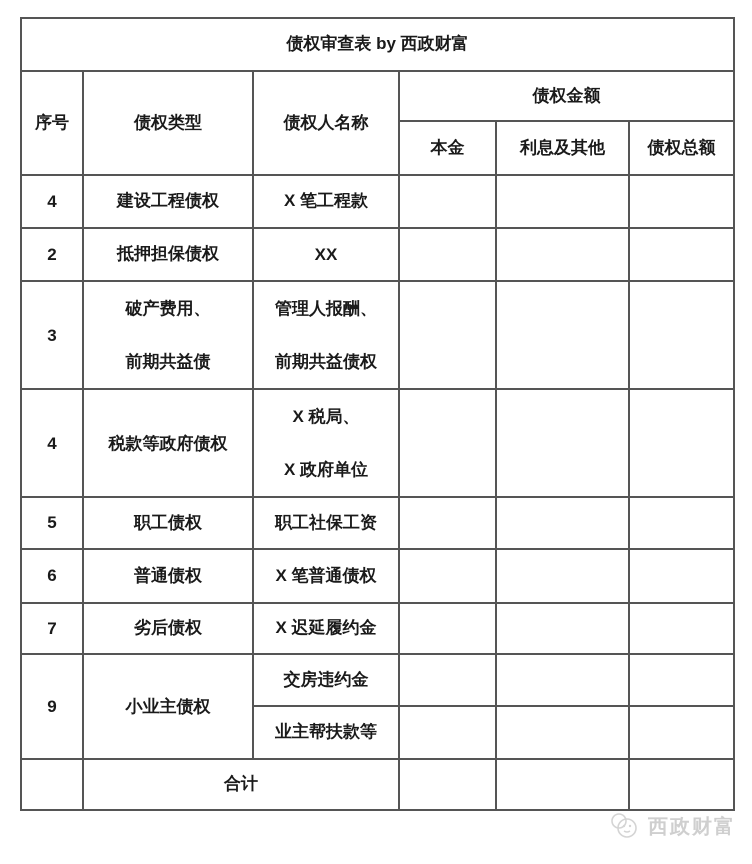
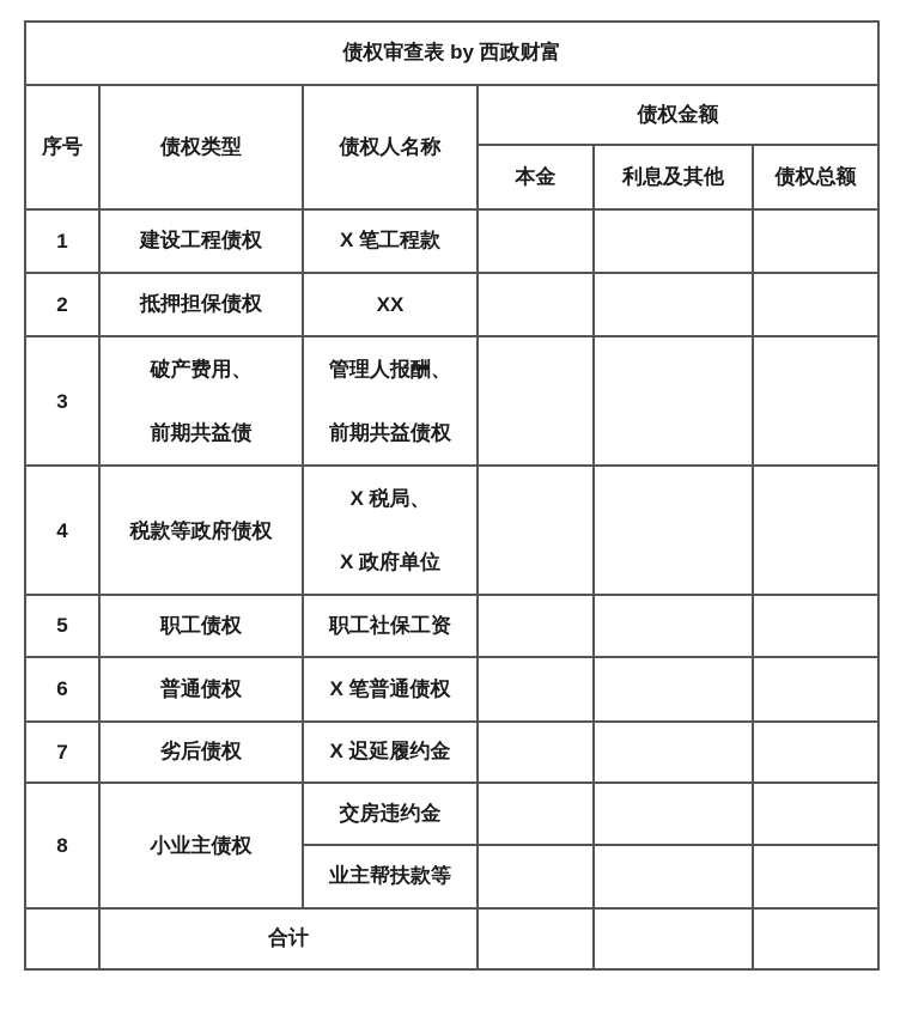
  债权审查表 by 西政财富
  序号	债权类型	债权人名称	债权金额
  本金	利息及其他	债权总额
- 4	建设工程债权	X 笔工程款
+ 1	建设工程债权	X 笔工程款
  2	抵押担保债权	XX
  3	破产费用、 前期共益债	管理人报酬、 前期共益债权
  4	税款等政府债权	X 税局、 X 政府单位
  5	职工债权	职工社保工资
  6	普通债权	X 笔普通债权
  7	劣后债权	X 迟延履约金
- 9	小业主债权	交房违约金
+ 8	小业主债权	交房违约金
  业主帮扶款等
  	合计
- 西政财富
